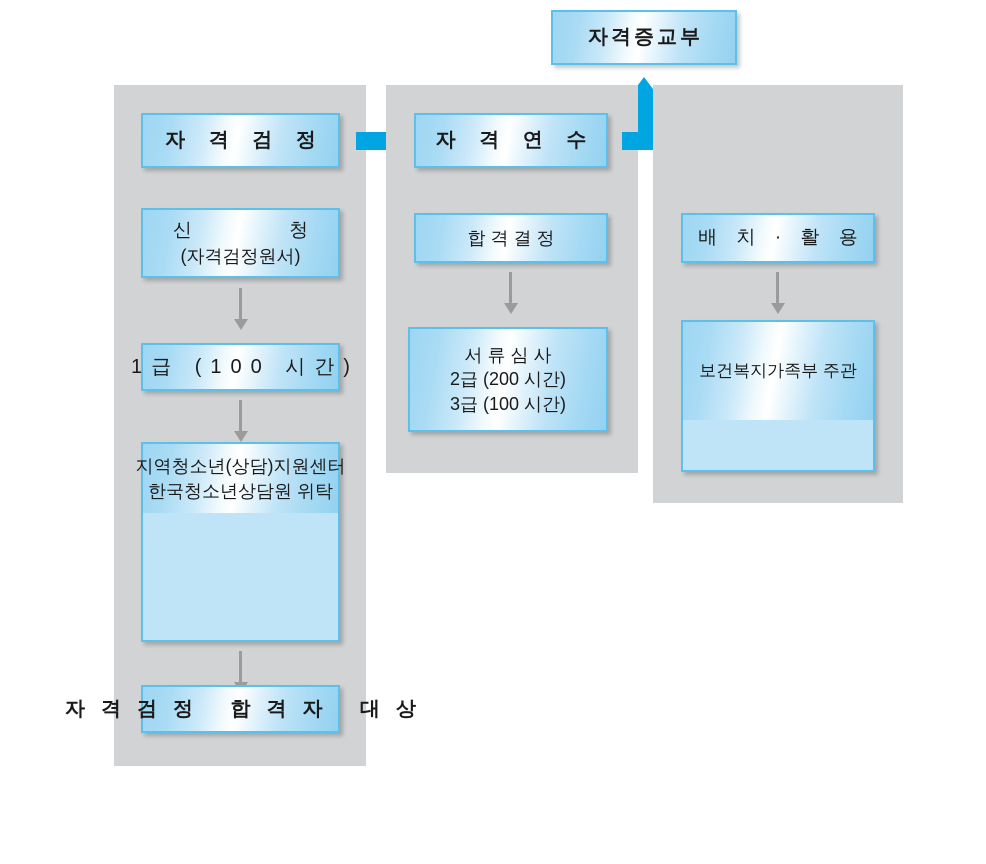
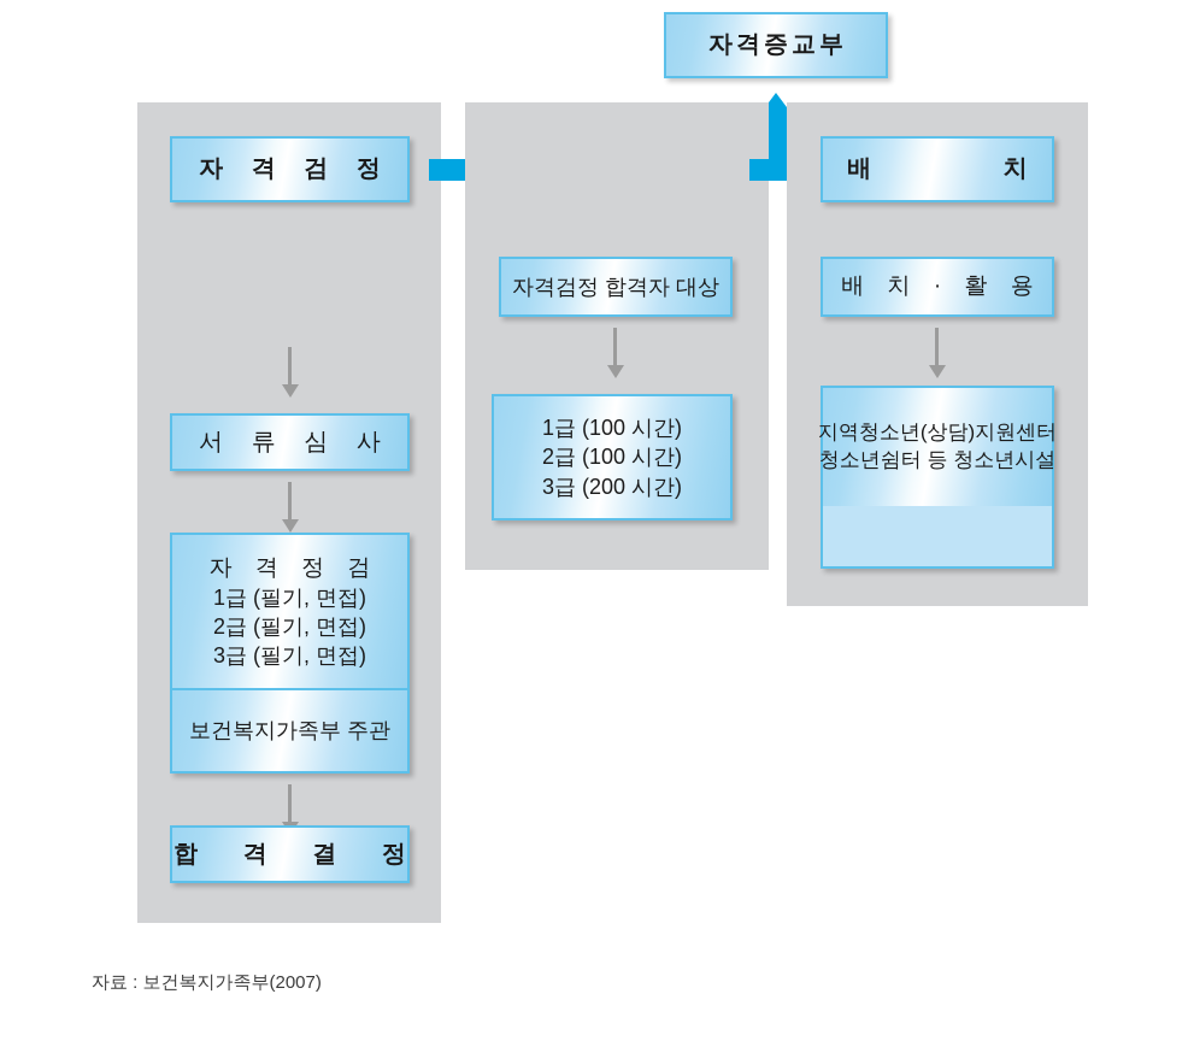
  자격증교부
  자 격 검 정
- 신 청
- (자격검정원서)
- 1급 (100 시간)
+ 서 류 심 사
+ 자 격 정 검
+ 1급 (필기, 면접)
+ 2급 (필기, 면접)
+ 3급 (필기, 면접)
- 지역청소년(상담)지원센터
+ 보건복지가족부 주관
- 한국청소년상담원 위탁
- 자격검정 합격자 대상
+ 합 격 결 정
- 자 격 연 수
- 합 격 결 정
+ 자격검정 합격자 대상
- 서 류 심 사
+ 1급 (100 시간)
- 2급 (200 시간)
+ 2급 (100 시간)
- 3급 (100 시간)
+ 3급 (200 시간)
+ 배 치
  배 치 · 활 용
- 보건복지가족부 주관
+ 지역청소년(상담)지원센터
+ 청소년쉼터 등 청소년시설
+ 자료 : 보건복지가족부(2007)
